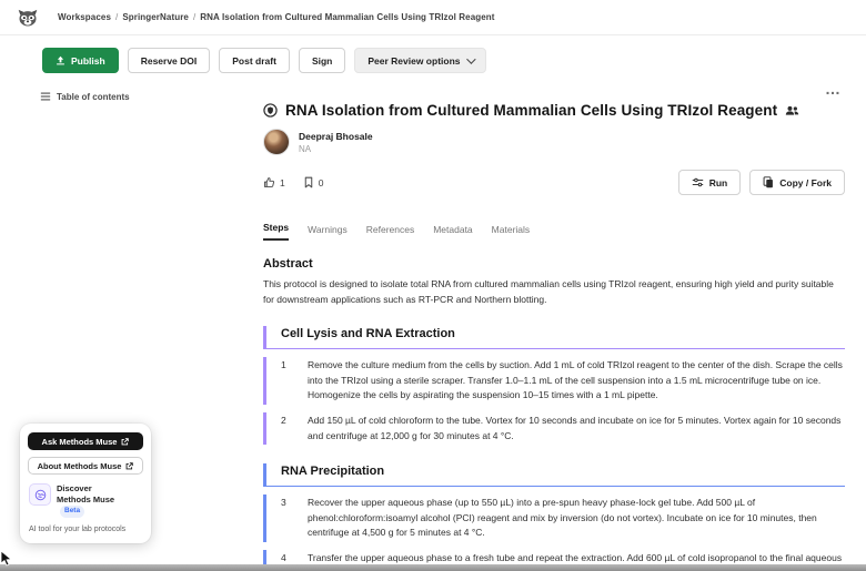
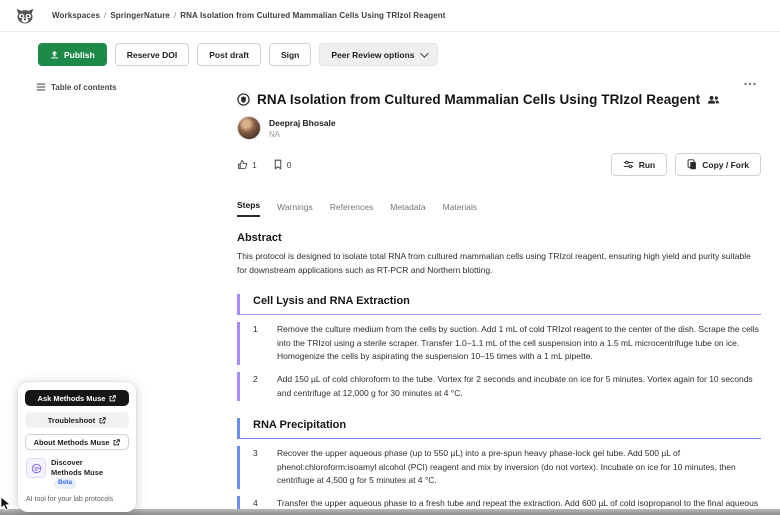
  Workspaces
  /
  SpringerNature
  /
  RNA Isolation from Cultured Mammalian Cells Using TRIzol Reagent
  Publish
  Reserve DOI
  Post draft
  Sign
  Peer Review options
  Table of contents
  …
  RNA Isolation from Cultured Mammalian Cells Using TRIzol Reagent
  Deepraj Bhosale
  NA
  1
  0
  Run
  Copy / Fork
  Steps
  Warnings
  References
  Metadata
  Materials
  Abstract
  This protocol is designed to isolate total RNA from cultured mammalian cells using TRIzol reagent, ensuring high yield and purity suitable for downstream applications such as RT-PCR and Northern blotting.
  Cell Lysis and RNA Extraction
  1
  Remove the culture medium from the cells by suction. Add 1 mL of cold TRIzol reagent to the center of the dish. Scrape the cells into the TRIzol using a sterile scraper. Transfer 1.0–1.1 mL of the cell suspension into a 1.5 mL microcentrifuge tube on ice. Homogenize the cells by aspirating the suspension 10–15 times with a 1 mL pipette.
  2
- Add 150 µL of cold chloroform to the tube. Vortex for 10 seconds and incubate on ice for 5 minutes. Vortex again for 10 seconds and centrifuge at 12,000 g for 30 minutes at 4 °C.
+ Add 150 µL of cold chloroform to the tube. Vortex for 2 seconds and incubate on ice for 5 minutes. Vortex again for 10 seconds and centrifuge at 12,000 g for 30 minutes at 4 °C.
  RNA Precipitation
  3
  Recover the upper aqueous phase (up to 550 µL) into a pre-spun heavy phase-lock gel tube. Add 500 µL of phenol:chloroform:isoamyl alcohol (PCI) reagent and mix by inversion (do not vortex). Incubate on ice for 10 minutes, then centrifuge at 4,500 g for 5 minutes at 4 °C.
  4
  Ask Methods Muse
+ Troubleshoot
  About Methods Muse
  Discover
  Methods Muse
